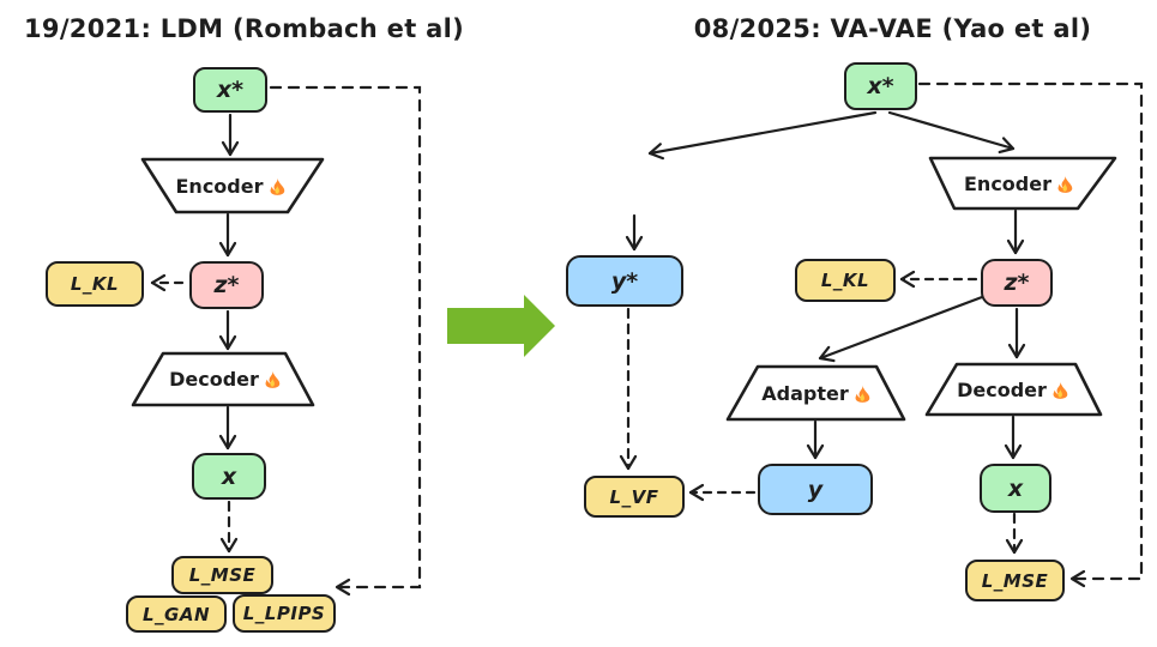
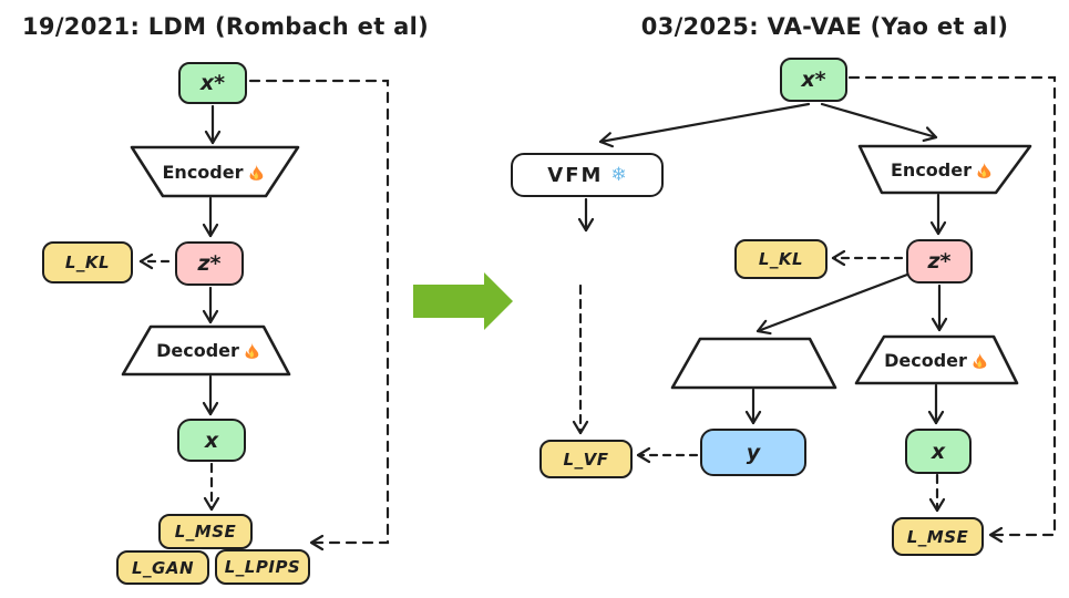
  19/2021: LDM (Rombach et al)
- 08/2025: VA-VAE (Yao et al)
+ 03/2025: VA-VAE (Yao et al)
  x*
  Encoder
  L_KL
  z*
  Decoder
  x
  L_MSE
  L_GAN
  L_LPIPS
  x*
+ VFM
+ ❄
  Encoder
- y*
  L_KL
  z*
- Adapter
  Decoder
  L_VF
  y
  x
  L_MSE
